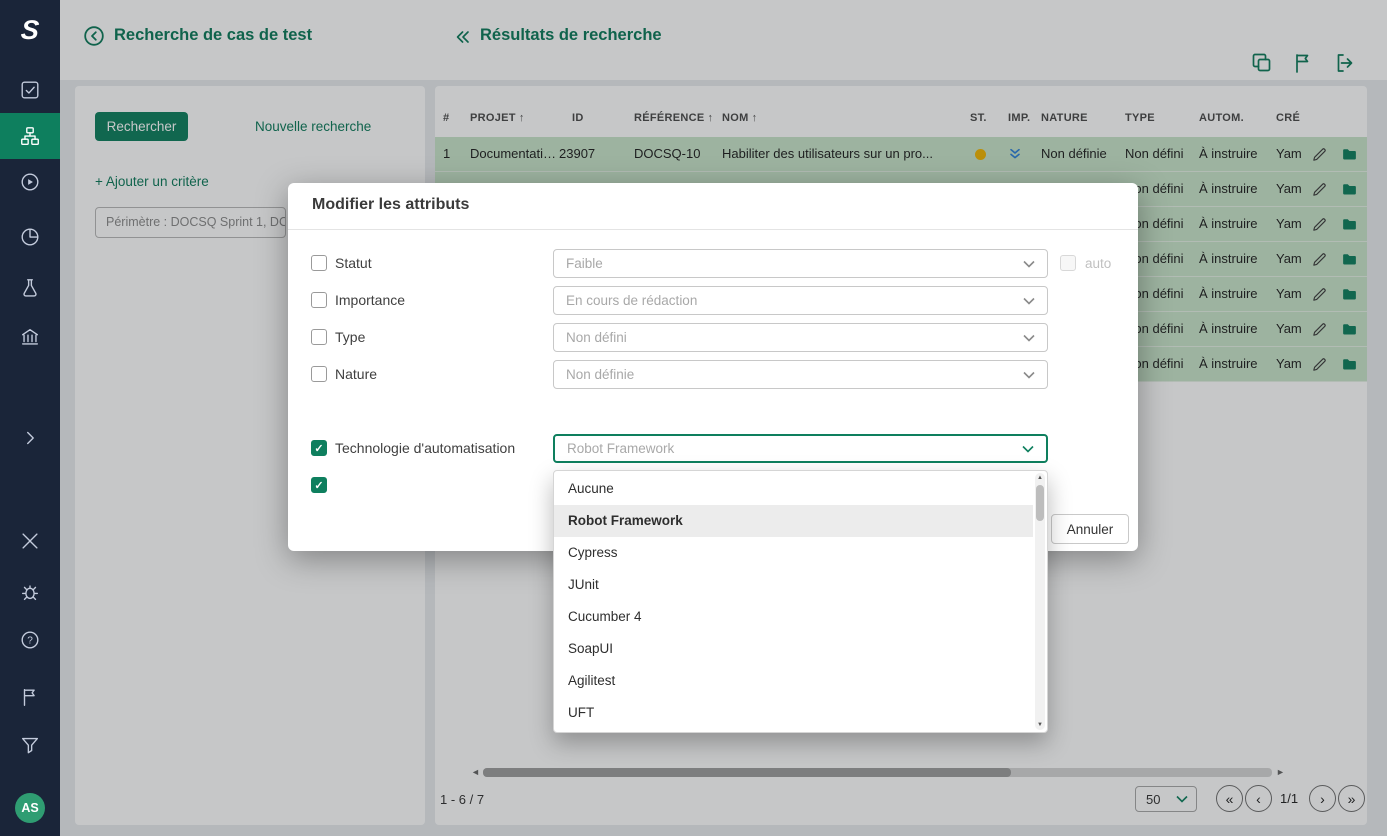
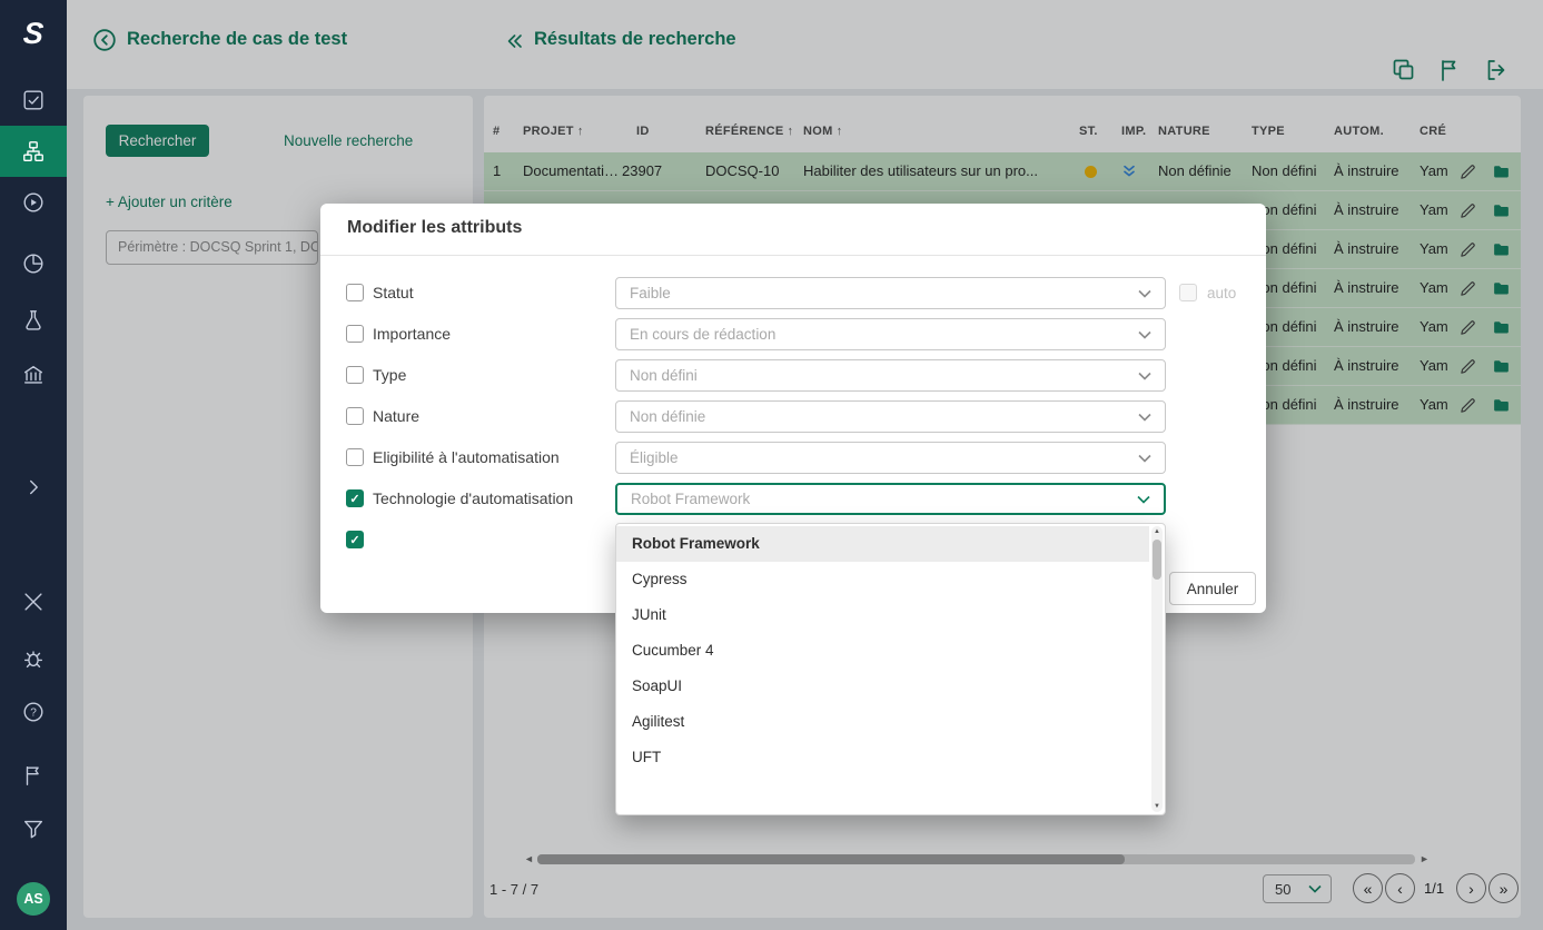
  ?
  AS
  Recherche de cas de test
  Résultats de recherche
  Rechercher
  Nouvelle recherche
  + Ajouter un critère
  Périmètre : DOCSQ Sprint 1, DO
  #
  PROJET ↑
  ID
  RÉFÉRENCE ↑
  NOM ↑
  ST.
  IMP.
  NATURE
  TYPE
  AUTOM.
  CRÉ
  1
  Documentatio..
  23907
  DOCSQ-10
  Habiliter des utilisateurs sur un pro...
  Non définie
  Non défini
  À instruire
  Yam
  on défini
  À instruire
  Yam
  on défini
  À instruire
  Yam
  on défini
  À instruire
  Yam
  on défini
  À instruire
  Yam
  on défini
  À instruire
  Yam
  on défini
  À instruire
  Yam
  ◄
  ►
- 1 - 6 / 7
+ 1 - 7 / 7
  50
  «
  ‹
  1/1
  ›
  »
  Modifier les attributs
  Statut
  Faible
  auto
  Importance
  En cours de rédaction
  Type
  Non défini
  Nature
  Non définie
+ Eligibilité à l'automatisation
+ Éligible
  Technologie d'automatisation
  Robot Framework
  Annuler
- Aucune
  Robot Framework
  Cypress
  JUnit
  Cucumber 4
  SoapUI
  Agilitest
  UFT
